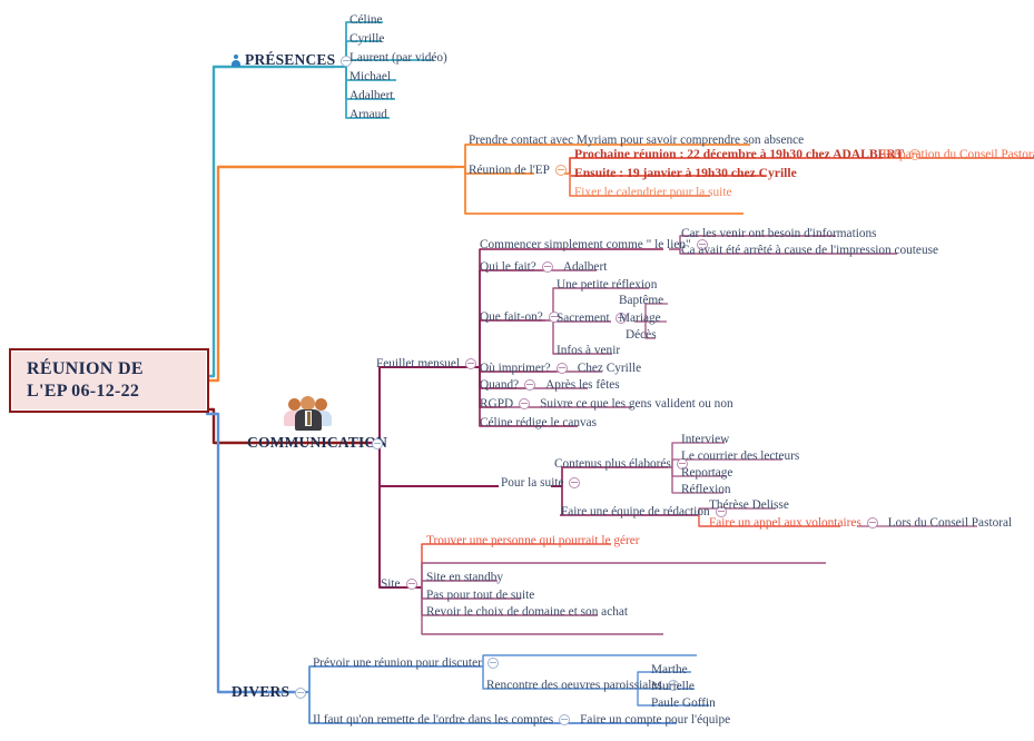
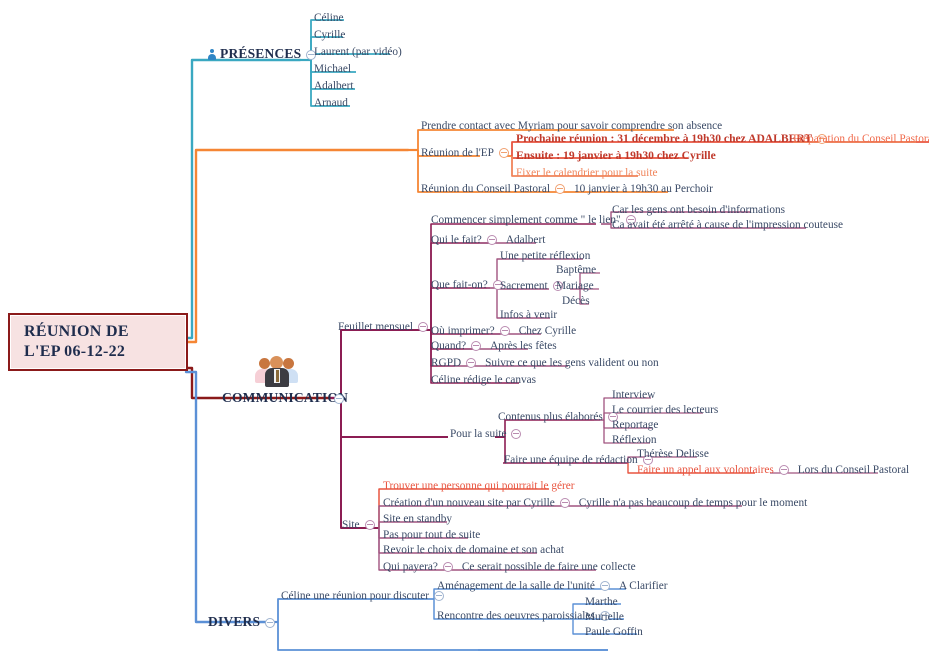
  RÉUNION DE
  L'EP 06-12-22
  PRÉSENCES
  Céline
  Cyrille
  Laurent (par vidéo)
  Michael
  Adalbert
  Arnaud
  Prendre contact avec Myriam pour savoir comprendre son absence
  Réunion de l'EP
- Prochaine réunion : 22 décembre à 19h30 chez ADALBERT
+ Prochaine réunion : 31 décembre à 19h30 chez ADALBERT
  Préparation du Conseil Pastor
  Ensuite : 19 janvier à 19h30 chez Cyrille
  Fixer le calendrier pour la suite
+ Réunion du Conseil Pastoral 10 janvier à 19h30 au Perchoir
  COMMUNICATIO
  Feuillet mensuel
  Commencer simplement comme " le lien"
- Car les venir ont besoin d'informations
+ Car les gens ont besoin d'informations
  Ca avait été arrêté à cause de l'impression couteuse
  Qui le fait? Adalbert
  Que fait-on?
  Une petite réflexion
  Sacrement
  Baptême
  Mariage
  Décès
  Infos à venir
  Où imprimer? Chez Cyrille
  Quand? Après les fêtes
  RGPD Suivre ce que les gens valident ou non
  Céline rédige le canvas
  Pour la suite
  Contenus plus élaborés
  Interview
  Le courrier des lecteurs
  Reportage
  Réflexion
  Faire une équipe de rédaction
  Thérèse Delisse
  Faire un appel aux volontaires Lors du Conseil Pastoral
  Site
  Trouver une personne qui pourrait le gérer
+ Création d'un nouveau site par Cyrille Cyrille n'a pas beaucoup de temps pour le moment
  Site en standby
  Pas pour tout de suite
  Revoir le choix de domaine et son achat
+ Qui payera? Ce serait possible de faire une collecte
  DIVERS
- Prévoir une réunion pour discuter
+ Céline une réunion pour discuter
+ Aménagement de la salle de l'unité A Clarifier
  Rencontre des oeuvres paroissiales
  Marthe
  Murielle
  Paule Goffin
- Il faut qu'on remette de l'ordre dans les comptes Faire un compte pour l'équipe
